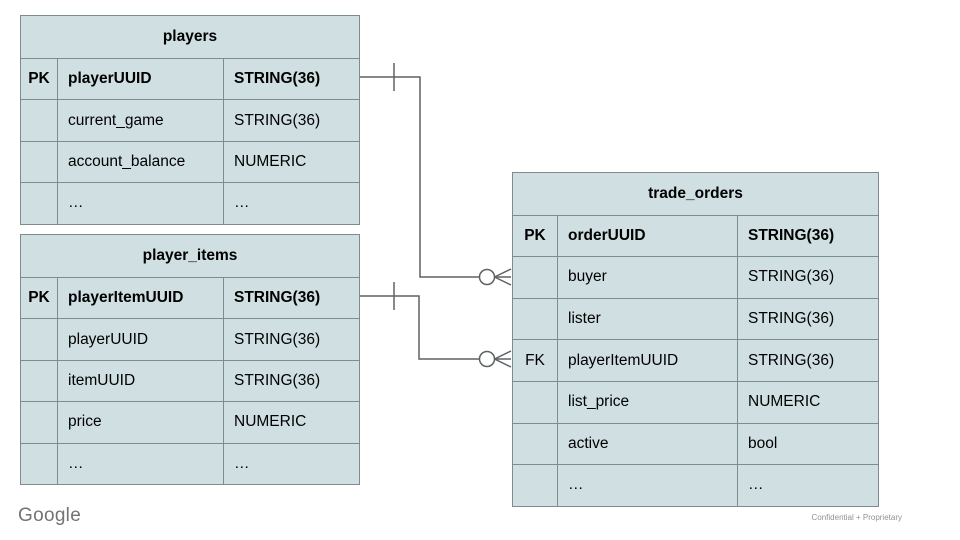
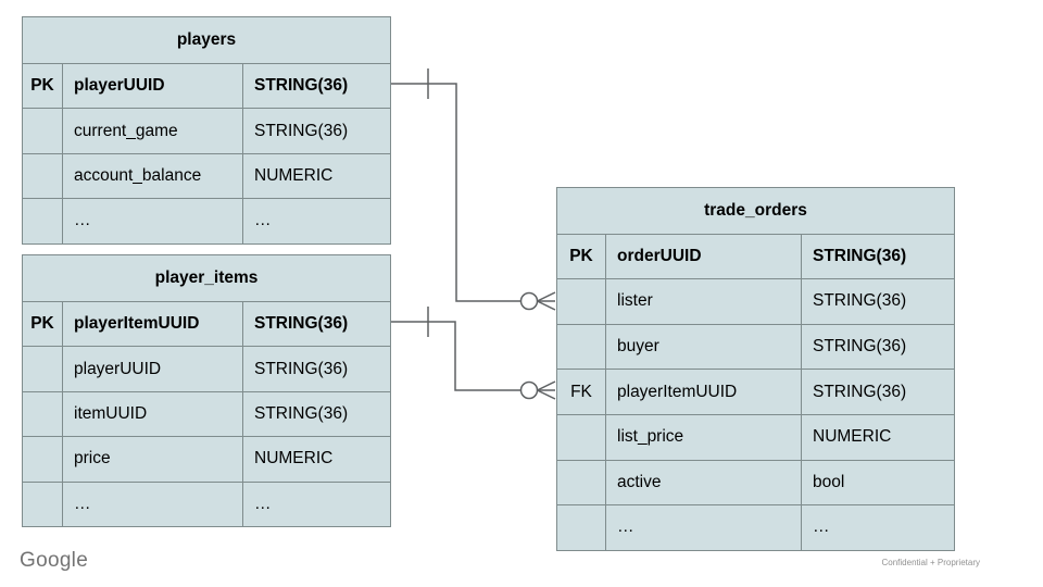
  players
  PK
  playerUUID
  STRING(36)
  current_game
  STRING(36)
  account_balance
  NUMERIC
  …
  …
  player_items
  PK
  playerItemUUID
  STRING(36)
  playerUUID
  STRING(36)
  itemUUID
  STRING(36)
  price
  NUMERIC
  …
  …
  trade_orders
  PK
  orderUUID
  STRING(36)
- buyer
+ lister
  STRING(36)
- lister
+ buyer
  STRING(36)
  FK
  playerItemUUID
  STRING(36)
  list_price
  NUMERIC
  active
  bool
  …
  …
  Google
  Confidential + Proprietary
